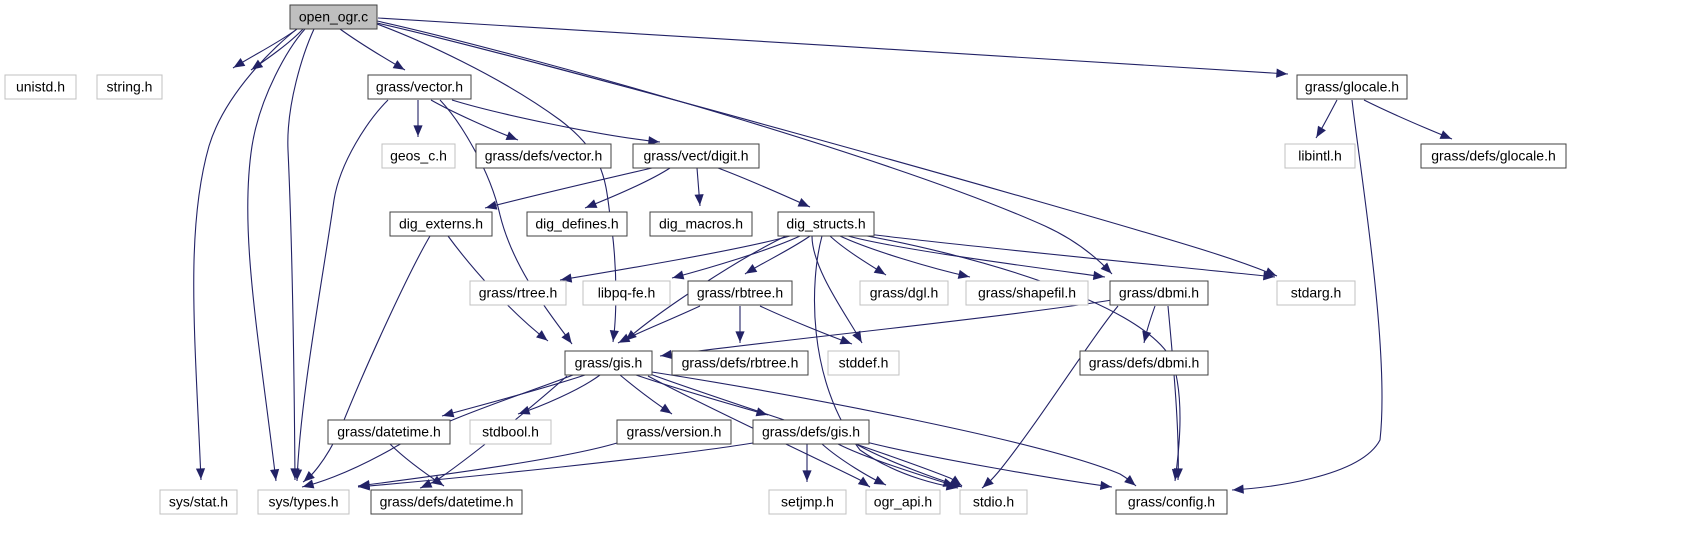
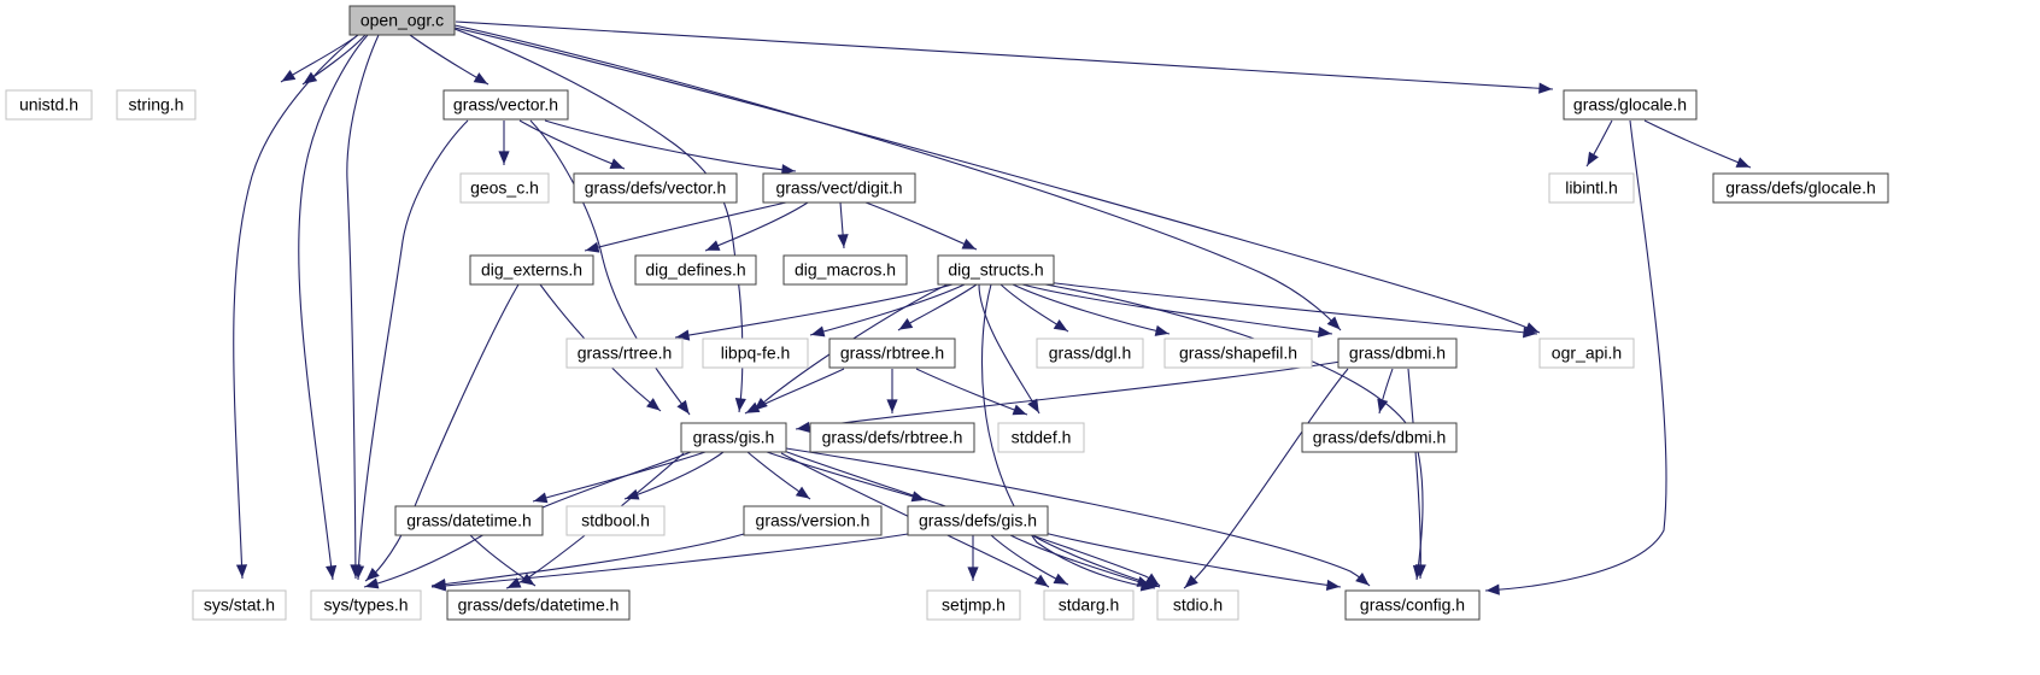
  open_ogr.c
  unistd.h
  string.h
  grass/vector.h
  grass/glocale.h
  geos_c.h
  grass/defs/vector.h
  grass/vect/digit.h
  libintl.h
  grass/defs/glocale.h
  dig_externs.h
  dig_defines.h
  dig_macros.h
  dig_structs.h
  grass/rtree.h
  libpq-fe.h
  grass/rbtree.h
  grass/dgl.h
  grass/shapefil.h
  grass/dbmi.h
- stdarg.h
+ ogr_api.h
  grass/gis.h
  grass/defs/rbtree.h
  stddef.h
  grass/defs/dbmi.h
  grass/datetime.h
  stdbool.h
  grass/version.h
  grass/defs/gis.h
  sys/stat.h
  sys/types.h
  grass/defs/datetime.h
  setjmp.h
- ogr_api.h
+ stdarg.h
  stdio.h
  grass/config.h
